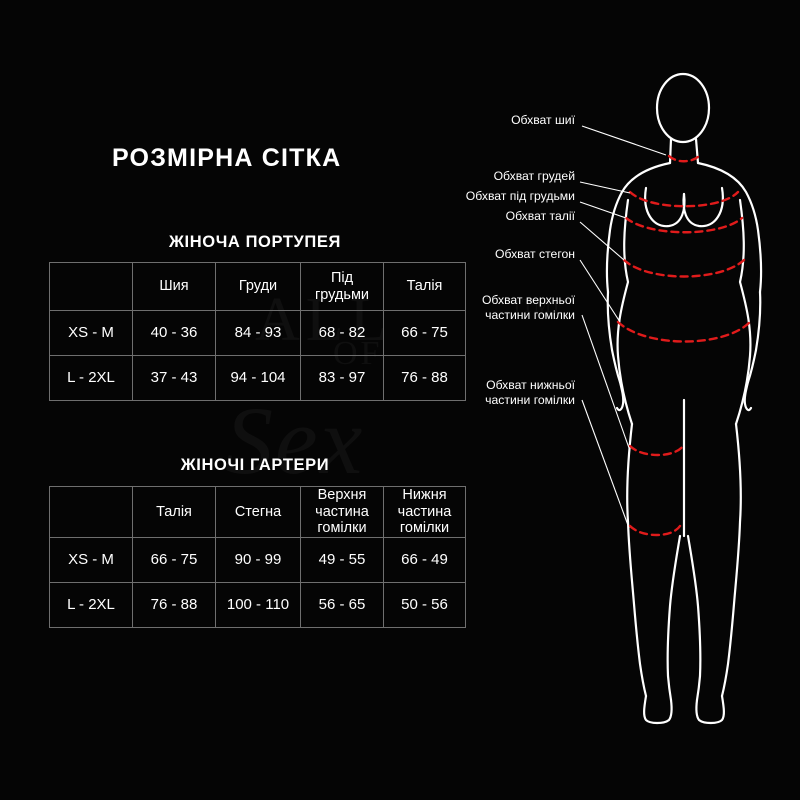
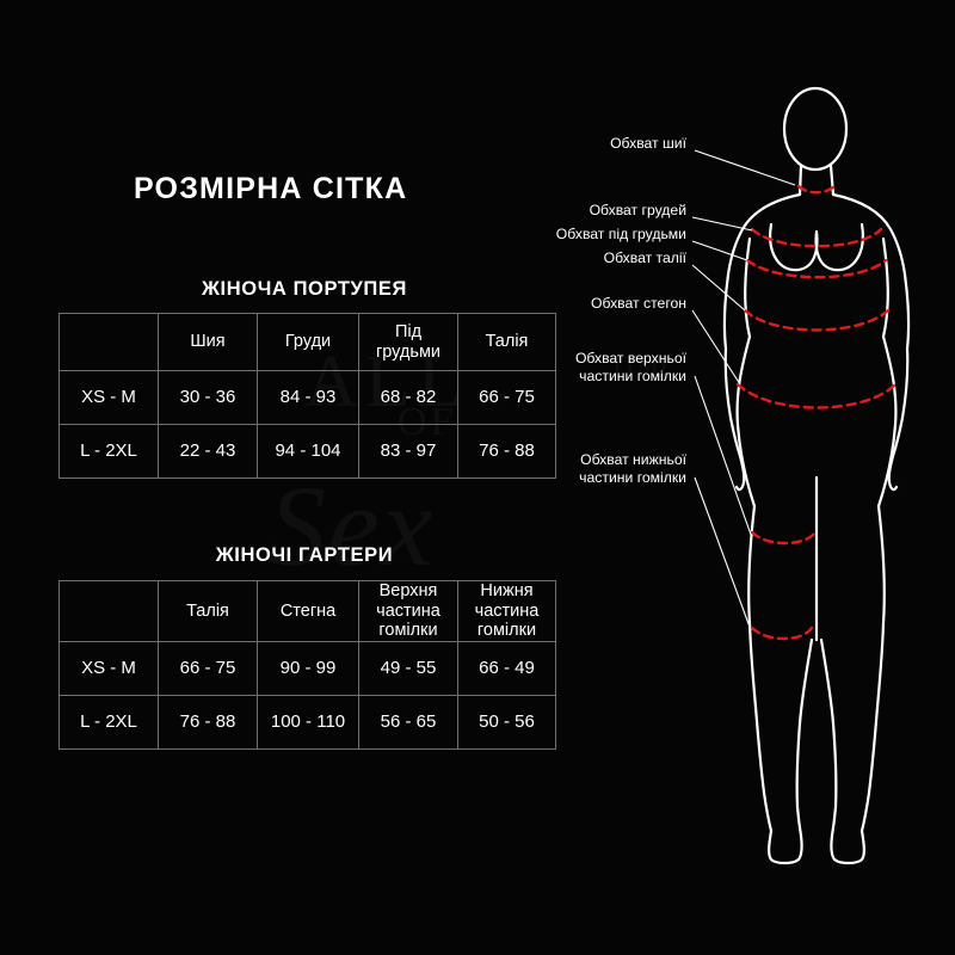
  ALL
  (ТМ)
  OF
  Sex
  РОЗМІРНА СІТКА
  ЖІНОЧА ПОРТУПЕЯ
  	Шия	Груди	Під грудьми	Талія
- XS - M	40 - 36	84 - 93	68 - 82	66 - 75
+ XS - M	30 - 36	84 - 93	68 - 82	66 - 75
- L - 2XL	37 - 43	94 - 104	83 - 97	76 - 88
+ L - 2XL	22 - 43	94 - 104	83 - 97	76 - 88
  ЖІНОЧІ ГАРТЕРИ
  	Талія	Стегна	Верхня частина гомілки	Нижня частина гомілки
  XS - M	66 - 75	90 - 99	49 - 55	66 - 49
  L - 2XL	76 - 88	100 - 110	56 - 65	50 - 56
  Обхват шиї
  Обхват грудей
  Обхват під грудьми
  Обхват талії
  Обхват стегон
  Обхват верхньої
  частини гомілки
  Обхват нижньої
  частини гомілки
